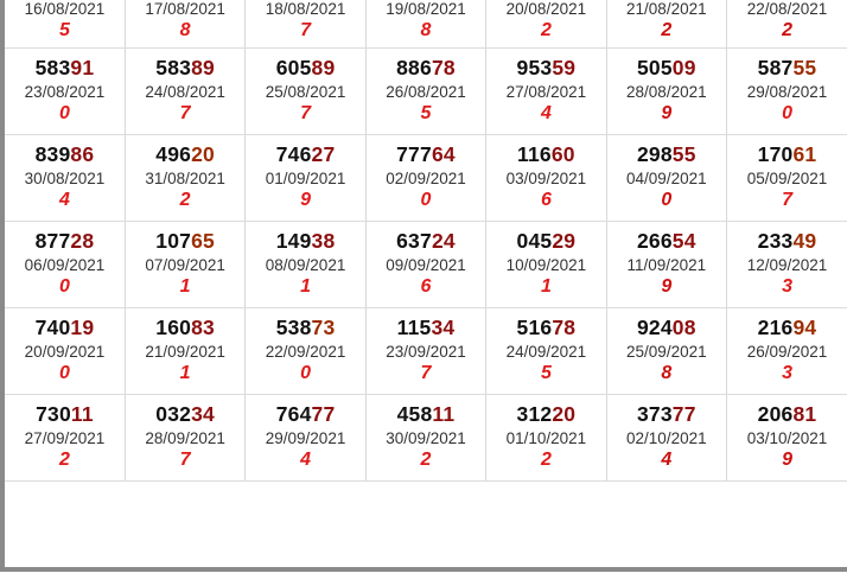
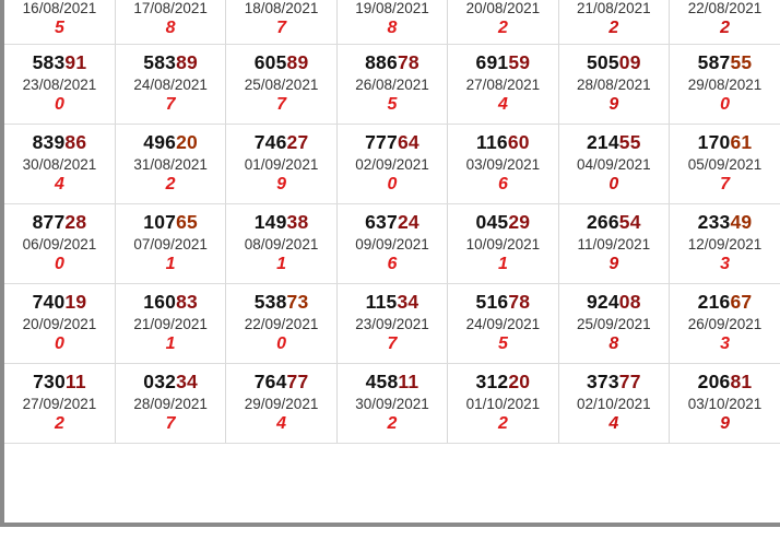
  16/08/20215	17/08/20218	18/08/20217	19/08/20218	20/08/20212	21/08/20212	22/08/20212
- 5839123/08/20210	5838924/08/20217	6058925/08/20217	8867826/08/20215	9535927/08/20214	5050928/08/20219	5875529/08/20210
+ 5839123/08/20210	5838924/08/20217	6058925/08/20217	8867826/08/20215	6915927/08/20214	5050928/08/20219	5875529/08/20210
- 8398630/08/20214	4962031/08/20212	7462701/09/20219	7776402/09/20210	1166003/09/20216	2985504/09/20210	1706105/09/20217
+ 8398630/08/20214	4962031/08/20212	7462701/09/20219	7776402/09/20210	1166003/09/20216	2145504/09/20210	1706105/09/20217
  8772806/09/20210	1076507/09/20211	1493808/09/20211	6372409/09/20216	0452910/09/20211	2665411/09/20219	2334912/09/20213
- 7401920/09/20210	1608321/09/20211	5387322/09/20210	1153423/09/20217	5167824/09/20215	9240825/09/20218	2169426/09/20213
+ 7401920/09/20210	1608321/09/20211	5387322/09/20210	1153423/09/20217	5167824/09/20215	9240825/09/20218	2166726/09/20213
  7301127/09/20212	0323428/09/20217	7647729/09/20214	4581130/09/20212	3122001/10/20212	3737702/10/20214	2068103/10/20219
